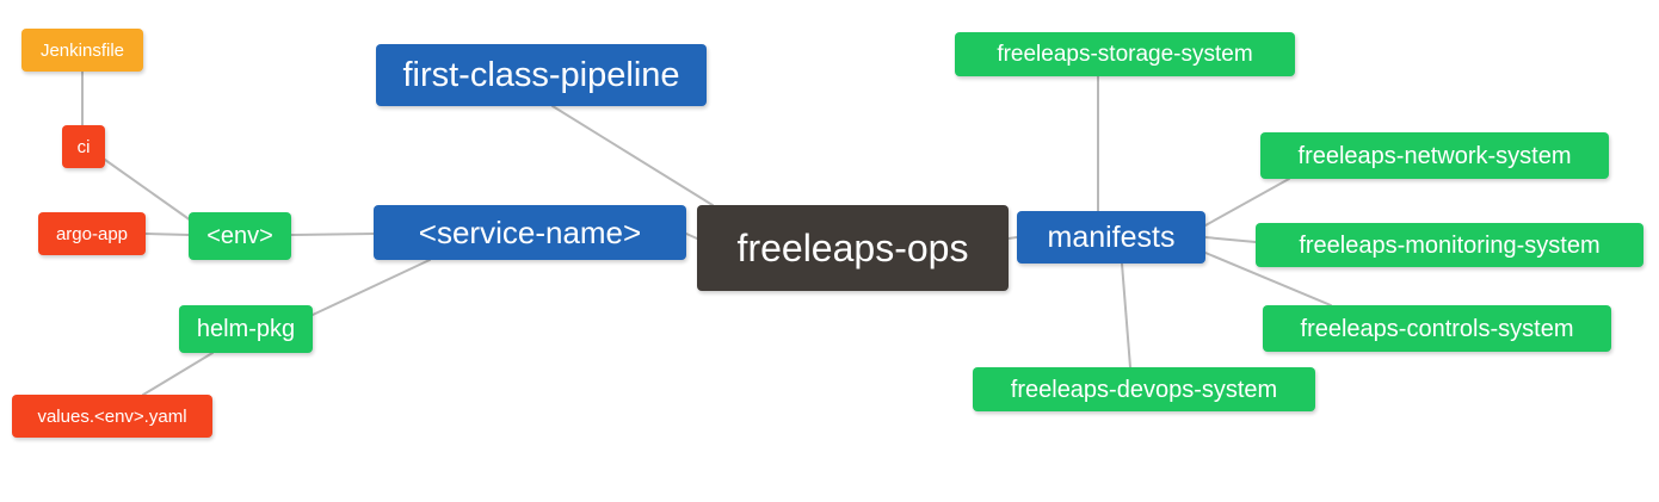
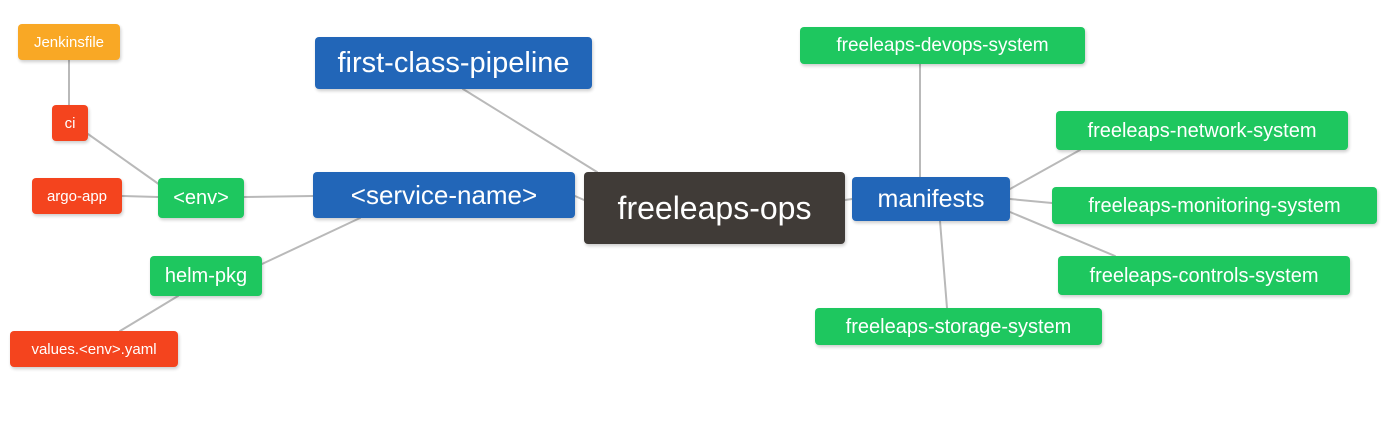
  Jenkinsfile
  ci
  argo-app
  values.<env>.yaml
  <env>
  helm-pkg
  first-class-pipeline
  <service-name>
  freeleaps-ops
  manifests
- freeleaps-storage-system
+ freeleaps-devops-system
  freeleaps-network-system
  freeleaps-monitoring-system
  freeleaps-controls-system
- freeleaps-devops-system
+ freeleaps-storage-system
